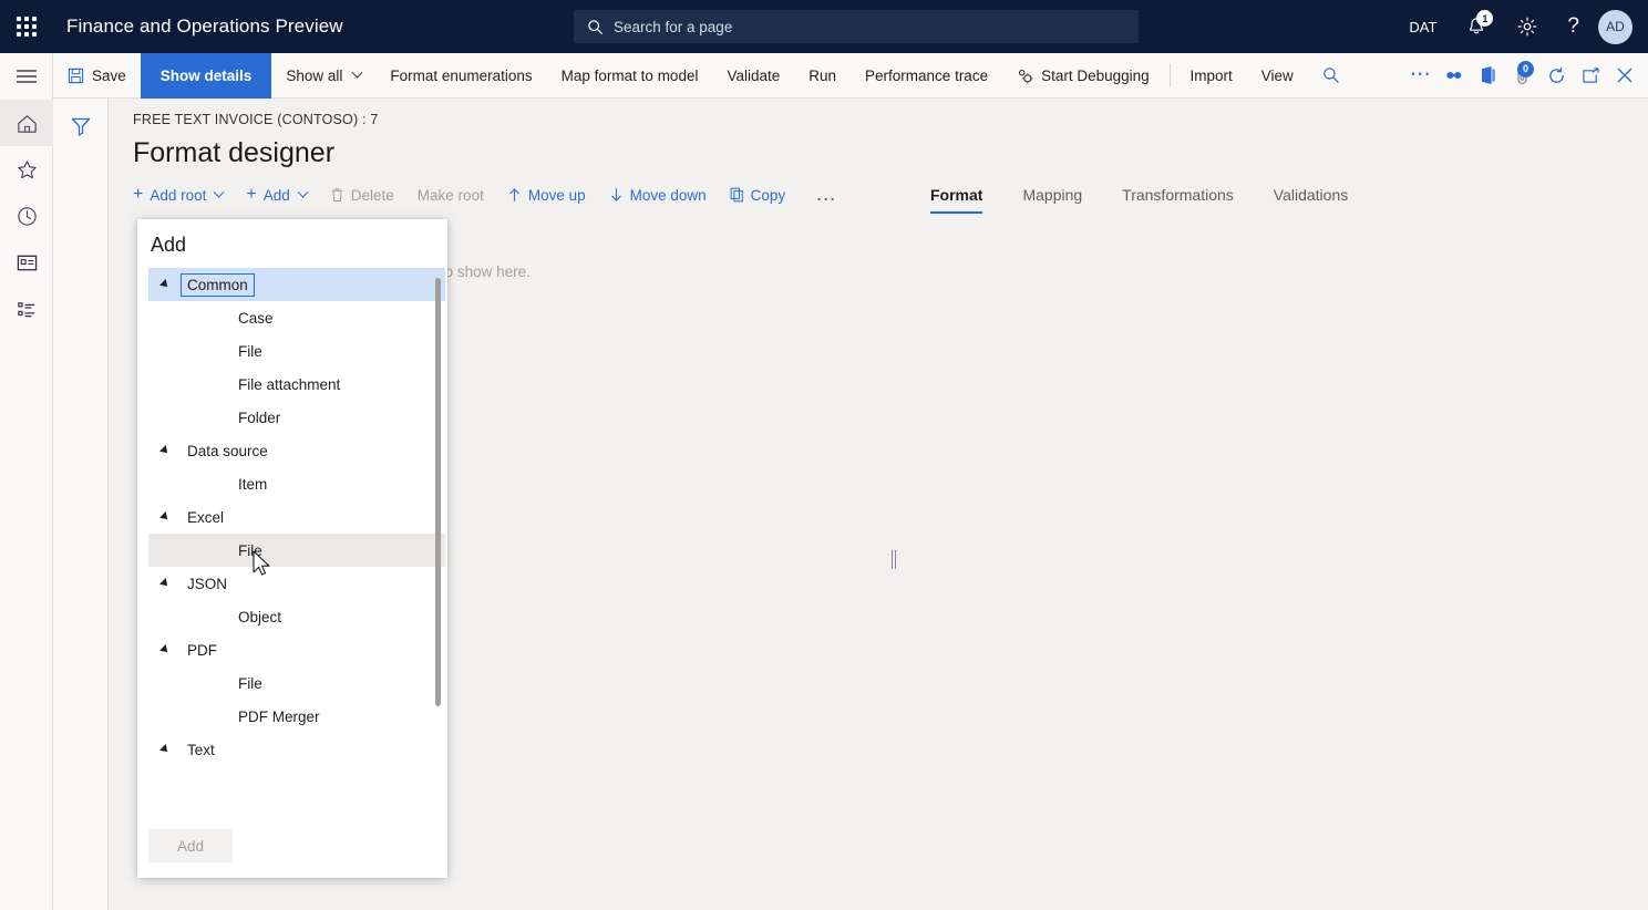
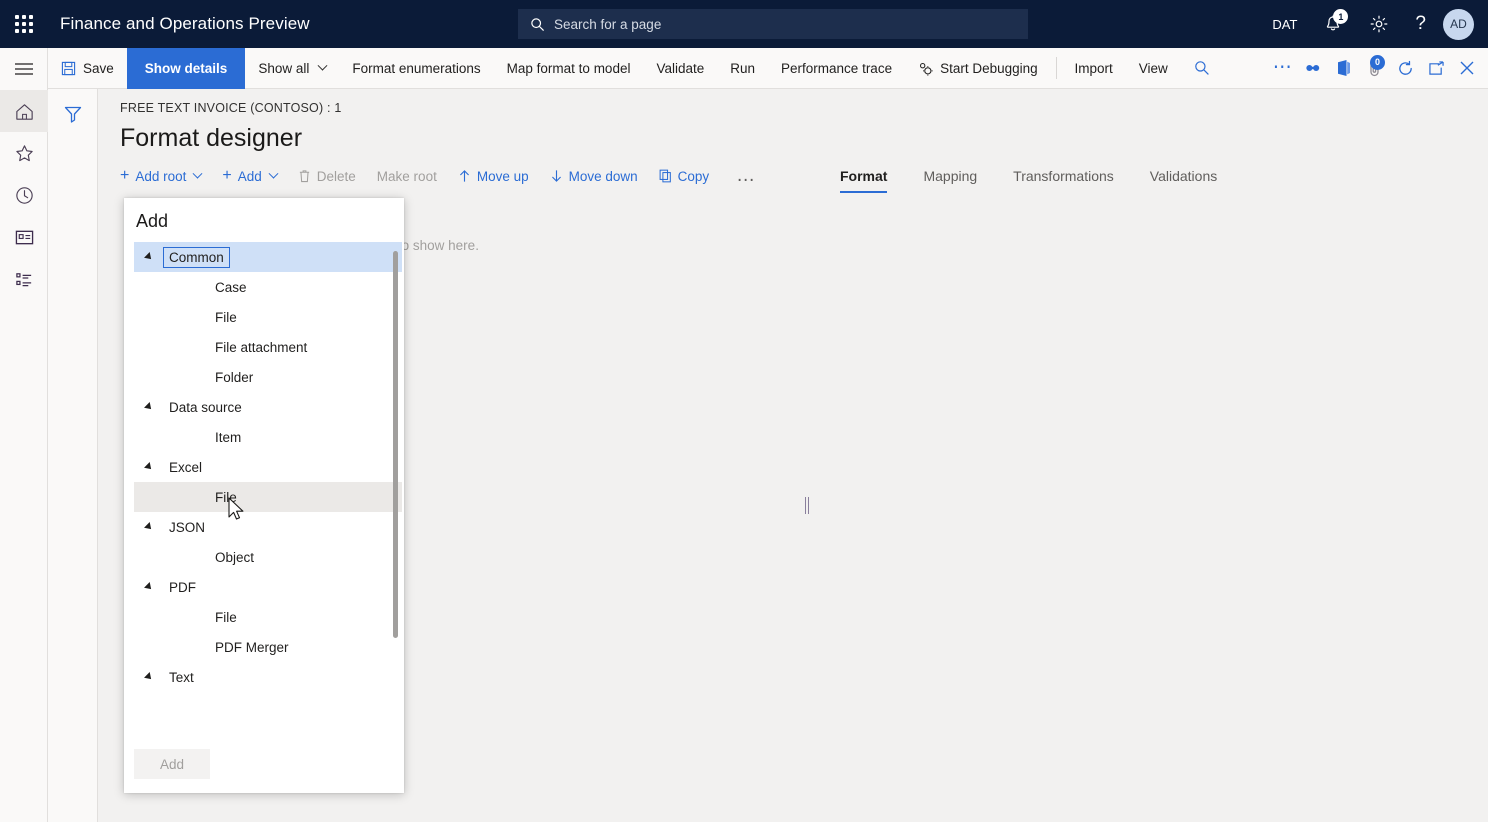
  Finance and Operations Preview
  Search for a page
  DAT
  1
  ?
  AD
  Save
  Show details
  Show all
  Format enumerations
  Map format to model
  Validate
  Run
  Performance trace
  Start Debugging
  Import
  View
  ⋯
  0
- FREE TEXT INVOICE (CONTOSO) : 7
+ FREE TEXT INVOICE (CONTOSO) : 1
  Format designer
  +
  Add root
  +
  Add
  Delete
  Make root
  Move up
  Move down
  Copy
  …
  Format
  Mapping
  Transformations
  Validations
  Add
  Common
  Case
  File
  File attachment
  Folder
  Data source
  Item
  Excel
  File
  JSON
  Object
  PDF
  File
  PDF Merger
  Text
  Add
